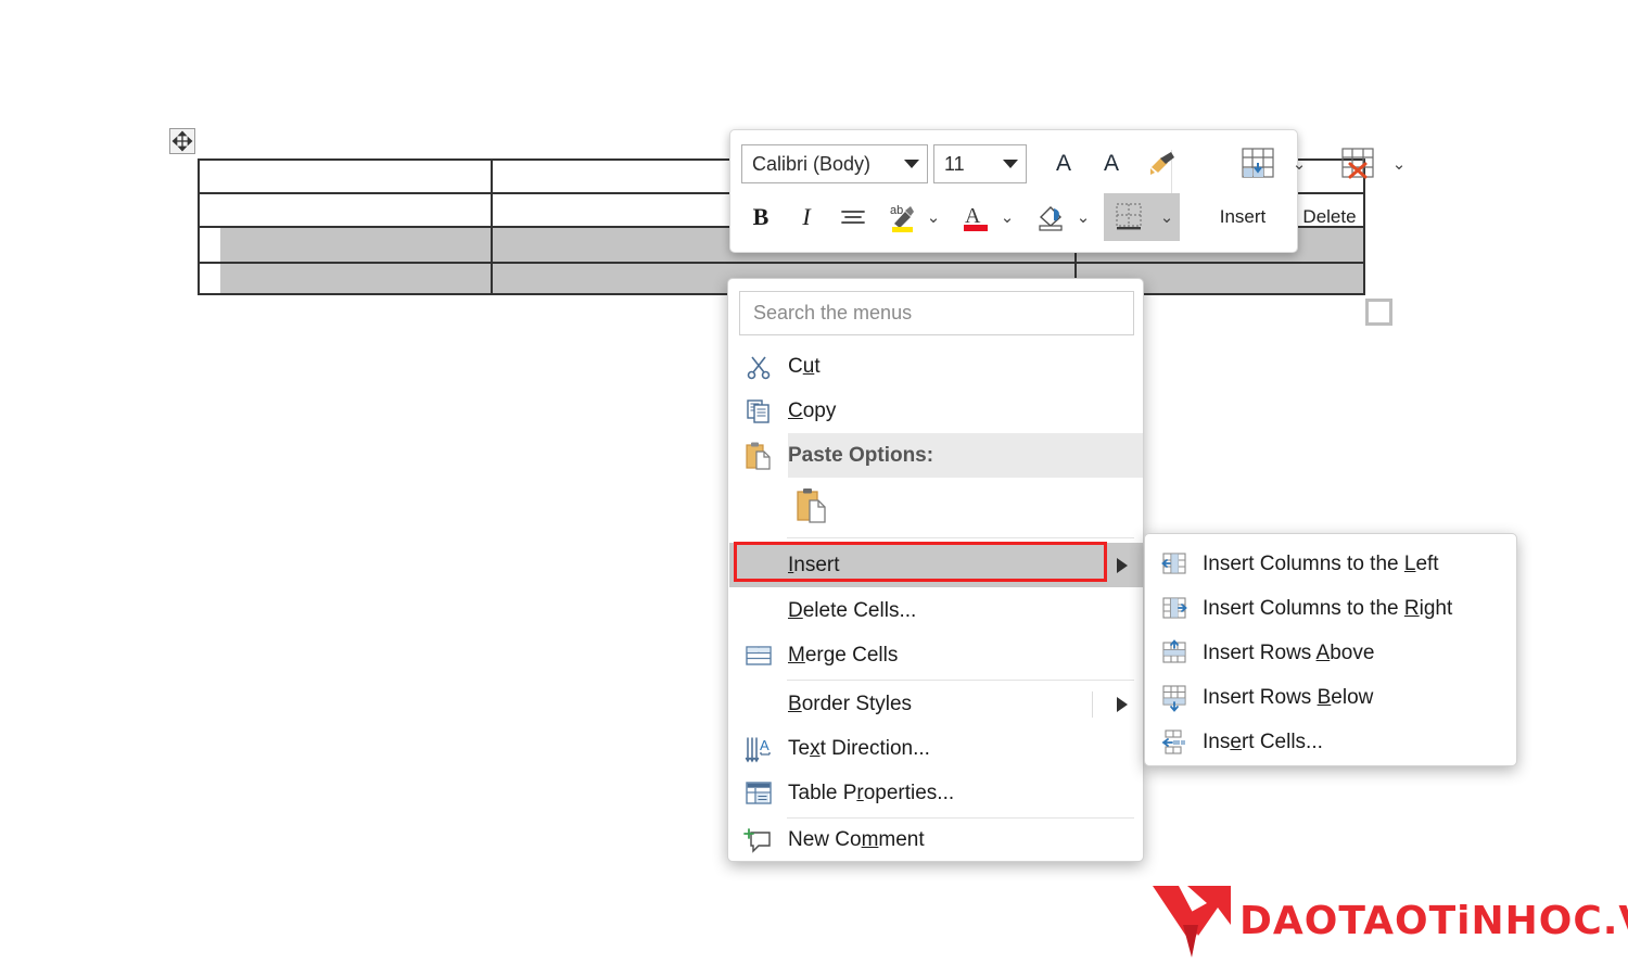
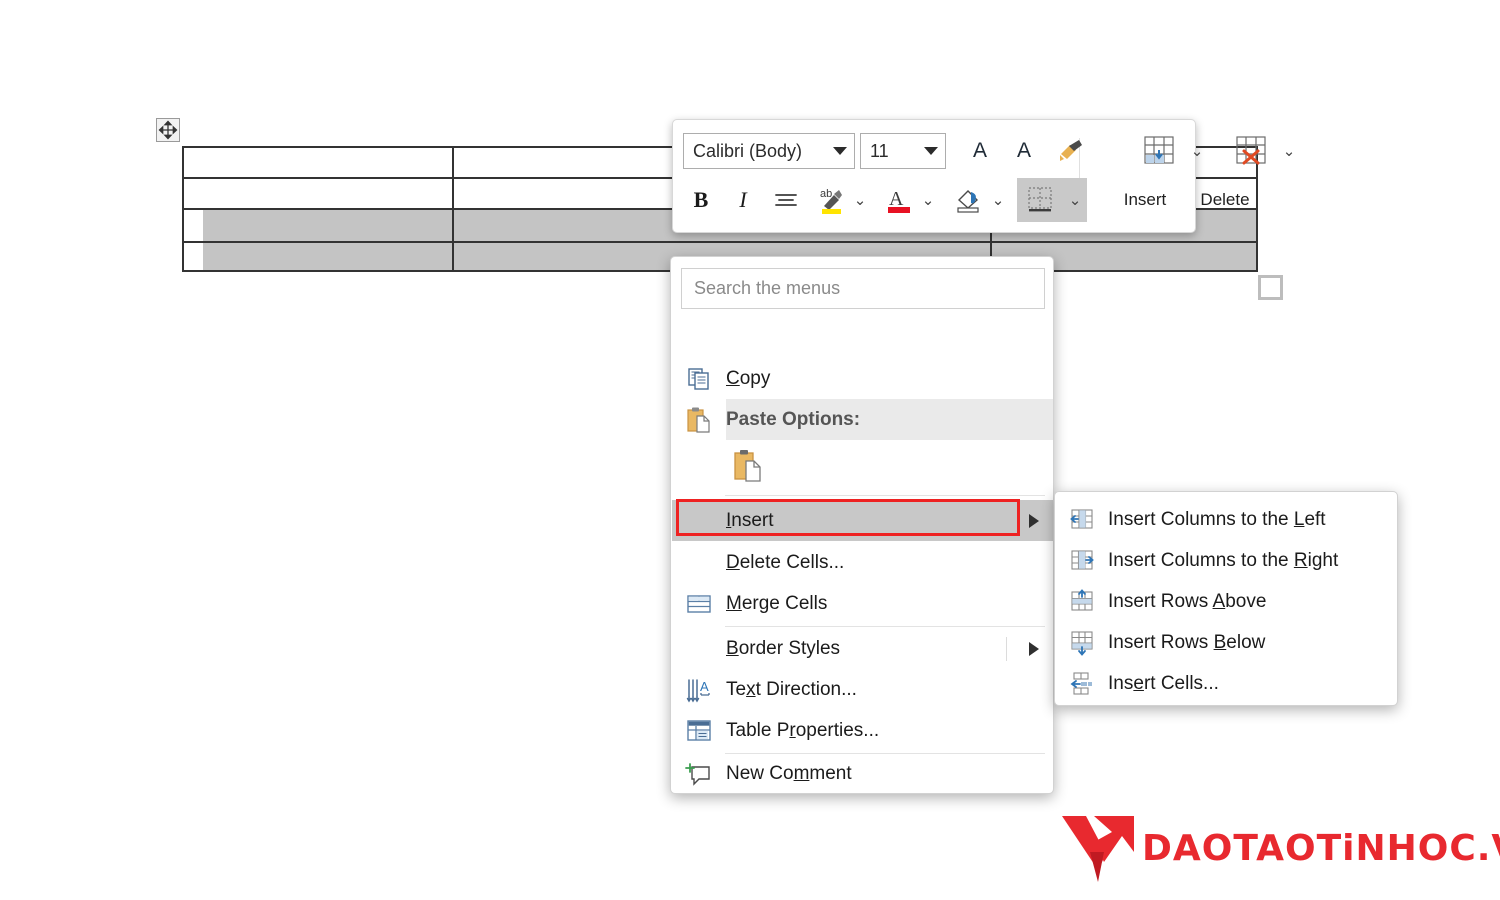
  Calibri (Body)
  11
  A
  A
  ⌄
  ⌄
  B
  I
  ab
  ⌄
  A
  ⌄
  ⌄
  ⌄
  Insert
  Delete
  Search the menus
- Cut
  Copy
  Paste Options:
  Insert
  Delete Cells...
  Merge Cells
  Border Styles
  A
  Text Direction...
  Table Properties...
  New Comment
  Insert Columns to the Left
  Insert Columns to the Right
  Insert Rows Above
  Insert Rows Below
  Insert Cells...
  DAOTAOTiNHOC.
